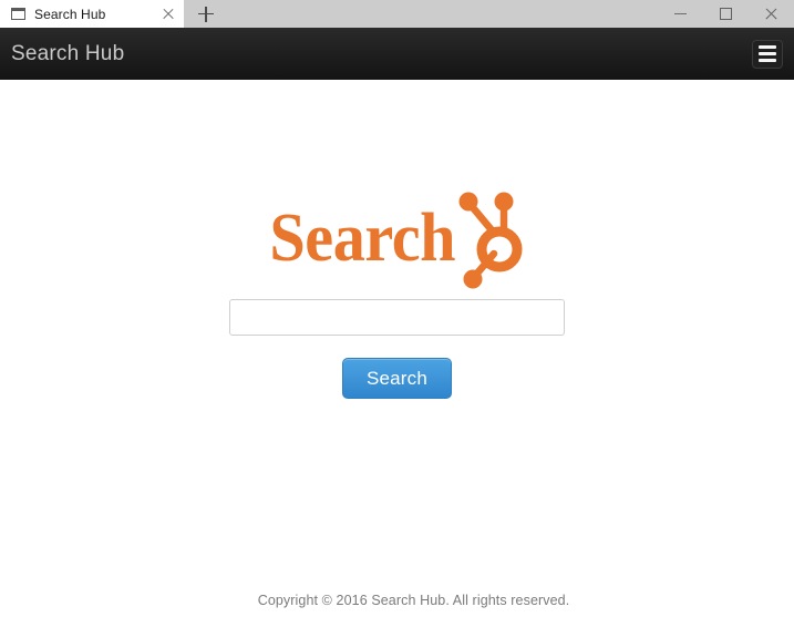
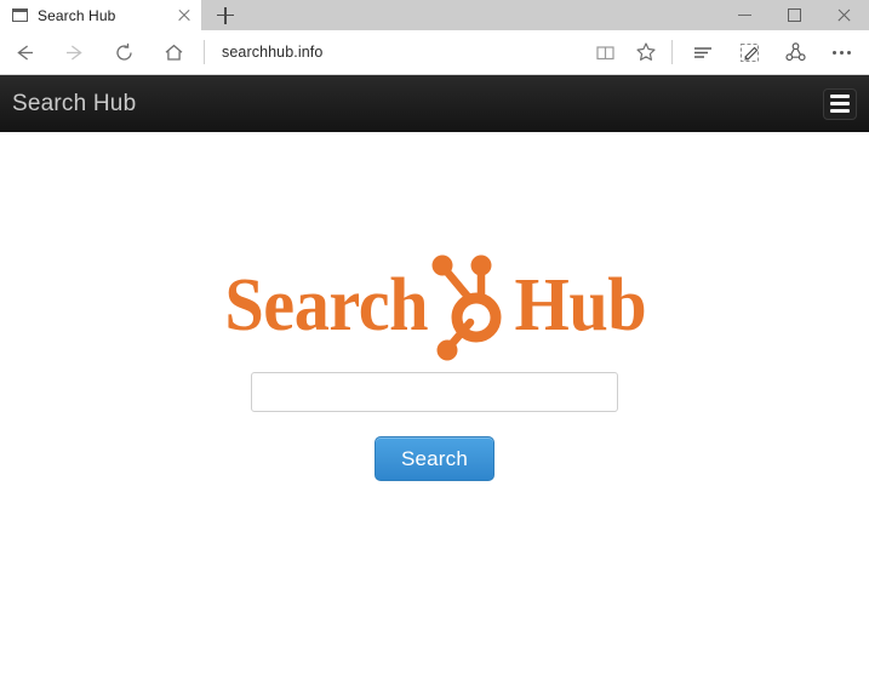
  Search Hub
+ searchhub.info
  Search Hub
  Search
+ Hub
  Search
- Copyright © 2016 Search Hub. All rights reserved.
